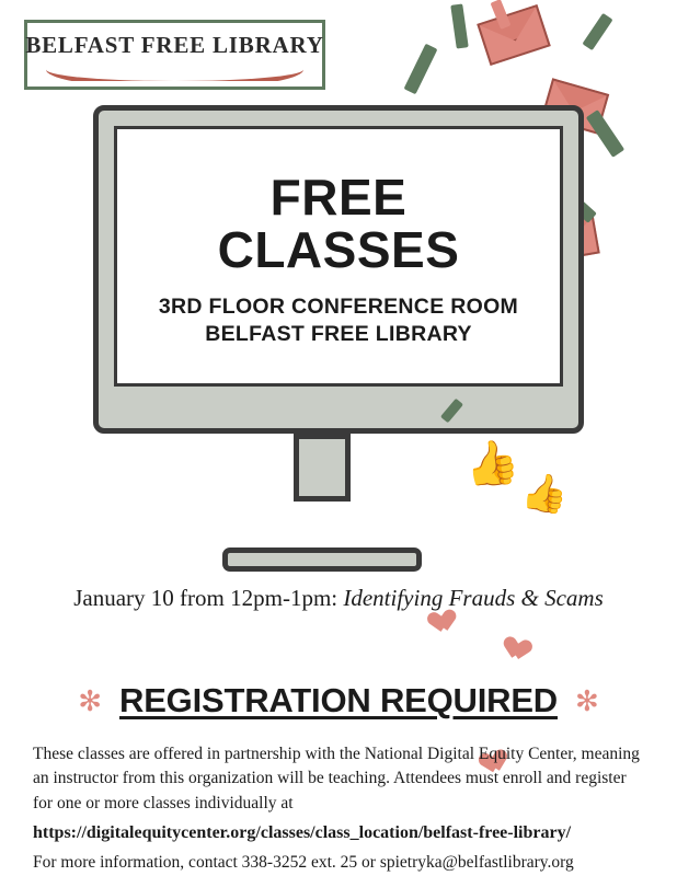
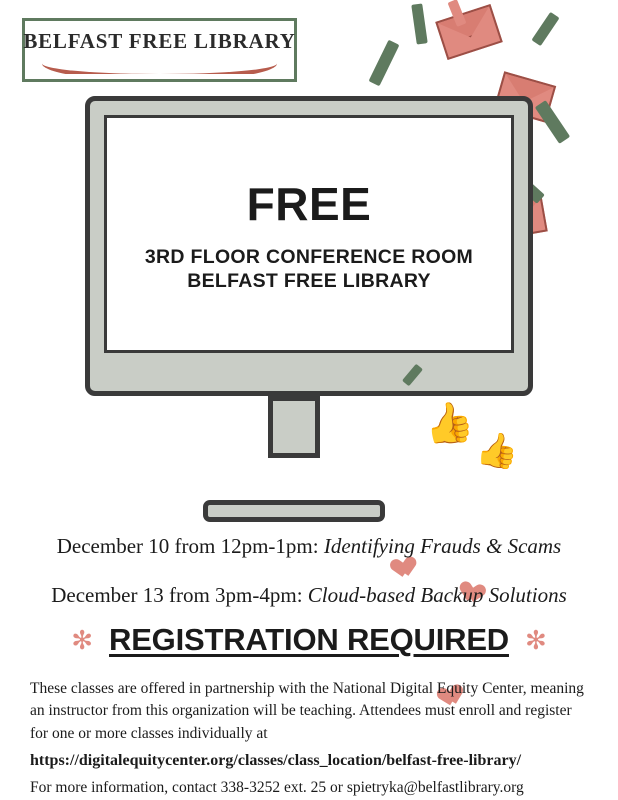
  BELFAST FREE LIBRARY
  FREE
- CLASSES
  3RD FLOOR CONFERENCE ROOM
  BELFAST FREE LIBRARY
- January 10 from 12pm-1pm: Identifying Frauds & Scams
+ December 10 from 12pm-1pm: Identifying Frauds & Scams
+ December 13 from 3pm-4pm: Cloud-based Backup Solutions
  ✻
  REGISTRATION REQUIRED
  ✻
  These classes are offered in partnership with the National Digital Equity Center, meaning an instructor from this organization will be teaching. Attendees must enroll and register for one or more classes individually at
  https://digitalequitycenter.org/classes/class_location/belfast-free-library/
  For more information, contact 338-3252 ext. 25 or spietryka@belfastlibrary.org
